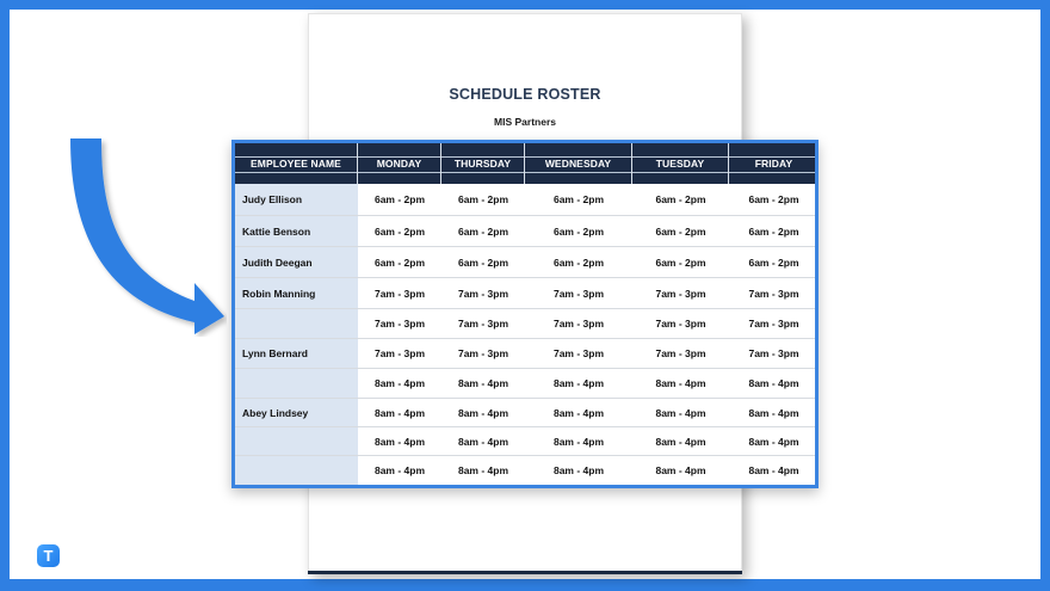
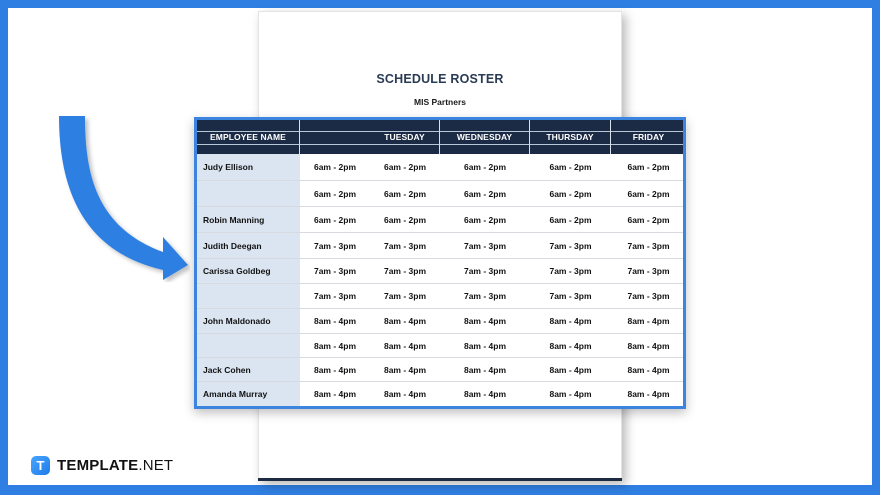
  SCHEDULE ROSTER
  MIS Partners
  EMPLOYEE NAME
- MONDAY
- THURSDAY
+ TUESDAY
  WEDNESDAY
- TUESDAY
+ THURSDAY
  FRIDAY
  Judy Ellison
  6am - 2pm
  6am - 2pm
  6am - 2pm
  6am - 2pm
  6am - 2pm
- Kattie Benson
  6am - 2pm
  6am - 2pm
  6am - 2pm
  6am - 2pm
  6am - 2pm
- Judith Deegan
+ Robin Manning
  6am - 2pm
  6am - 2pm
  6am - 2pm
  6am - 2pm
  6am - 2pm
- Robin Manning
+ Judith Deegan
  7am - 3pm
  7am - 3pm
  7am - 3pm
  7am - 3pm
  7am - 3pm
+ Carissa Goldbeg
  7am - 3pm
  7am - 3pm
  7am - 3pm
  7am - 3pm
  7am - 3pm
- Lynn Bernard
  7am - 3pm
  7am - 3pm
  7am - 3pm
  7am - 3pm
  7am - 3pm
+ John Maldonado
  8am - 4pm
  8am - 4pm
  8am - 4pm
  8am - 4pm
  8am - 4pm
- Abey Lindsey
  8am - 4pm
  8am - 4pm
  8am - 4pm
  8am - 4pm
  8am - 4pm
+ Jack Cohen
  8am - 4pm
  8am - 4pm
  8am - 4pm
  8am - 4pm
  8am - 4pm
+ Amanda Murray
  8am - 4pm
  8am - 4pm
  8am - 4pm
  8am - 4pm
  8am - 4pm
  T
+ TEMPLATE.NET
